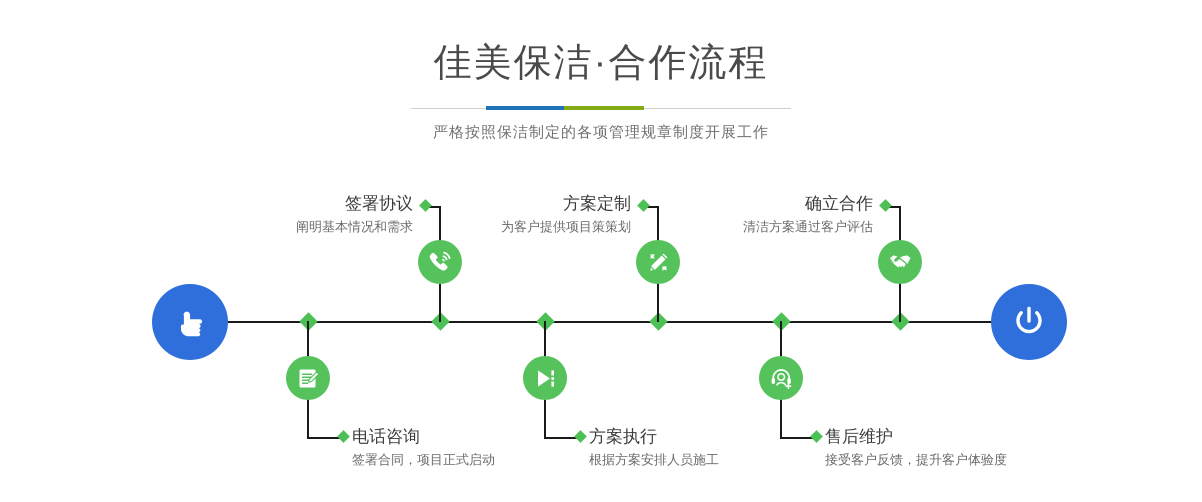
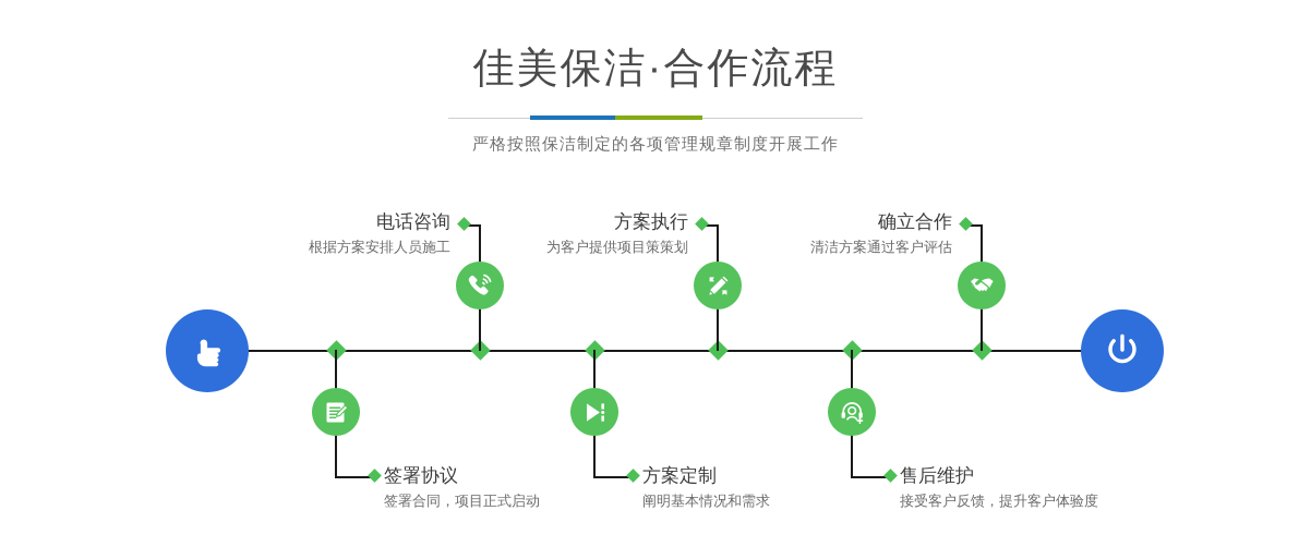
  佳美保洁·合作流程
  严格按照保洁制定的各项管理规章制度开展工作
- 签署协议
+ 电话咨询
- 阐明基本情况和需求
+ 根据方案安排人员施工
- 电话咨询
+ 签署协议
  签署合同，项目正式启动
- 方案定制
+ 方案执行
  为客户提供项目策策划
- 方案执行
+ 方案定制
- 根据方案安排人员施工
+ 阐明基本情况和需求
  确立合作
  清洁方案通过客户评估
  售后维护
  接受客户反馈，提升客户体验度
